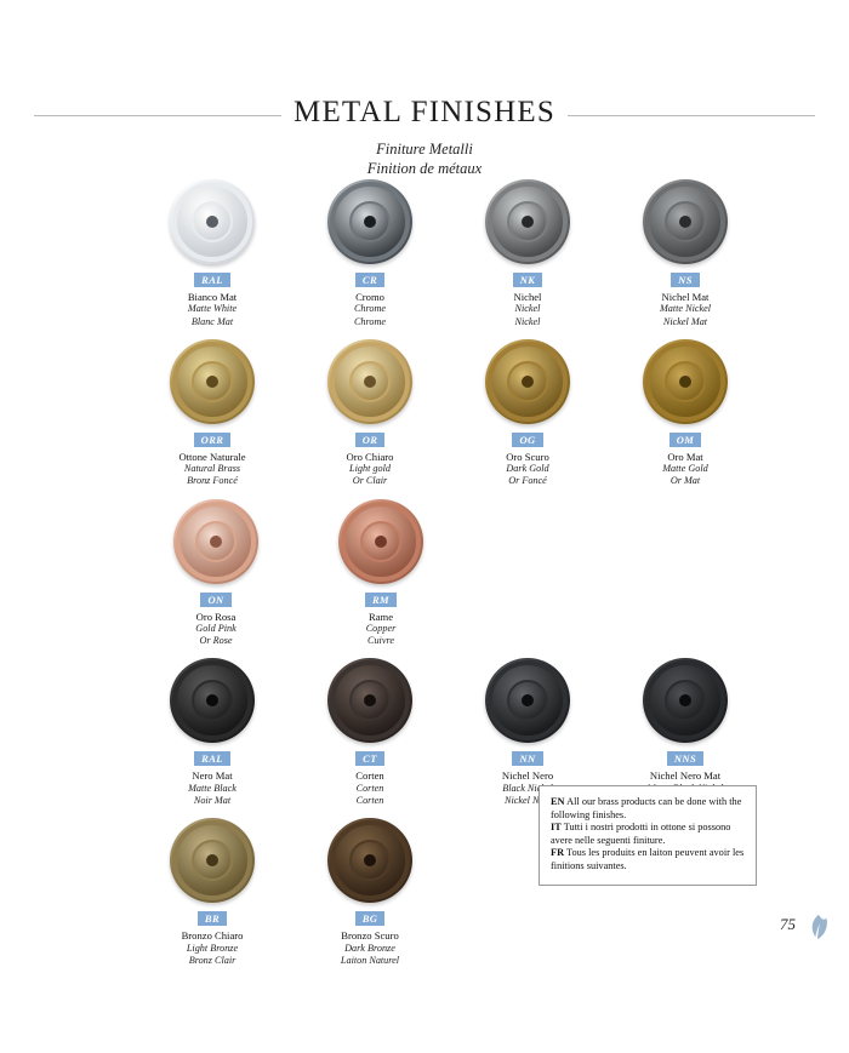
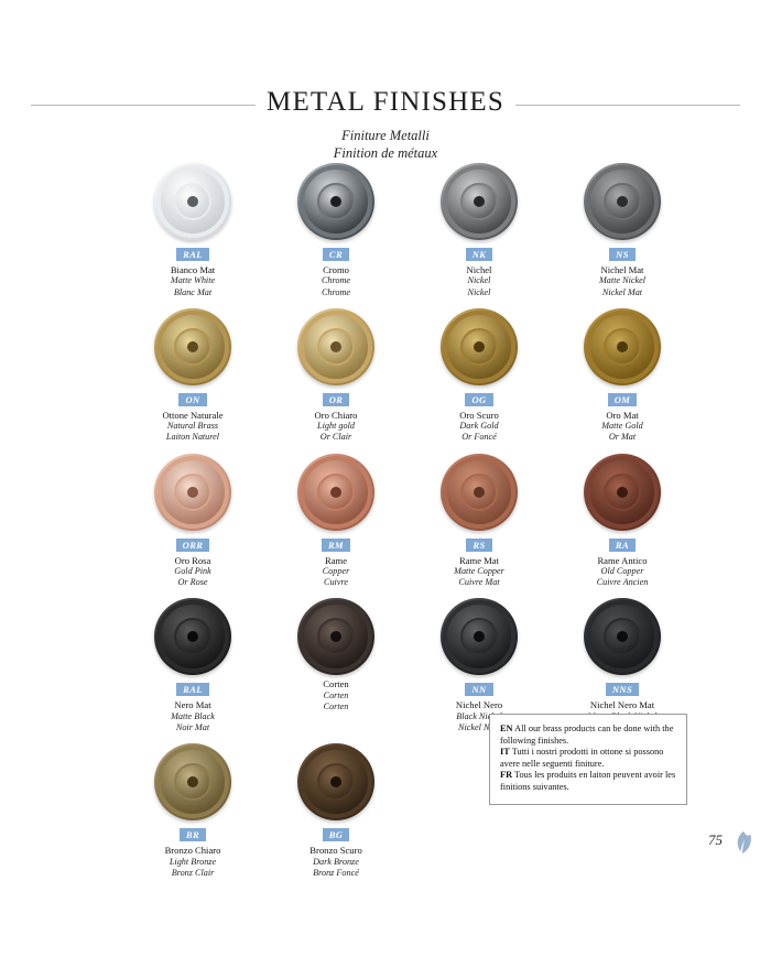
  METAL FINISHES
  Finiture Metalli
  Finition de métaux
  RAL
  Bianco Mat
  Matte White
  Blanc Mat
  CR
  Cromo
  Chrome
  Chrome
  NK
  Nichel
  Nickel
  Nickel
  NS
  Nichel Mat
  Matte Nickel
  Nickel Mat
- ORR
+ ON
  Ottone Naturale
  Natural Brass
- Bronz Foncé
+ Laiton Naturel
  OR
  Oro Chiaro
  Light gold
  Or Clair
  OG
  Oro Scuro
  Dark Gold
  Or Foncé
  OM
  Oro Mat
  Matte Gold
  Or Mat
- ON
+ ORR
  Oro Rosa
  Gold Pink
  Or Rose
  RM
  Rame
  Copper
  Cuivre
+ RS
+ Rame Mat
+ Matte Copper
+ Cuivre Mat
+ RA
+ Rame Antico
+ Old Copper
+ Cuivre Ancien
  RAL
  Nero Mat
  Matte Black
  Noir Mat
- CT
  Corten
  Corten
  Corten
  NN
  Nichel Nero
  Nickel N
  NNS
  Nichel Nero Mat
  BR
  Bronzo Chiaro
  Light Bronze
  Bronz Clair
  BG
  Bronzo Scuro
  Dark Bronze
- Laiton Naturel
+ Bronz Foncé
  EN All our brass products can be done with the following finishes.
  IT Tutti i nostri prodotti in ottone si possono avere nelle seguenti finiture.
  FR Tous les produits en laiton peuvent avoir les finitions suivantes.
  75
